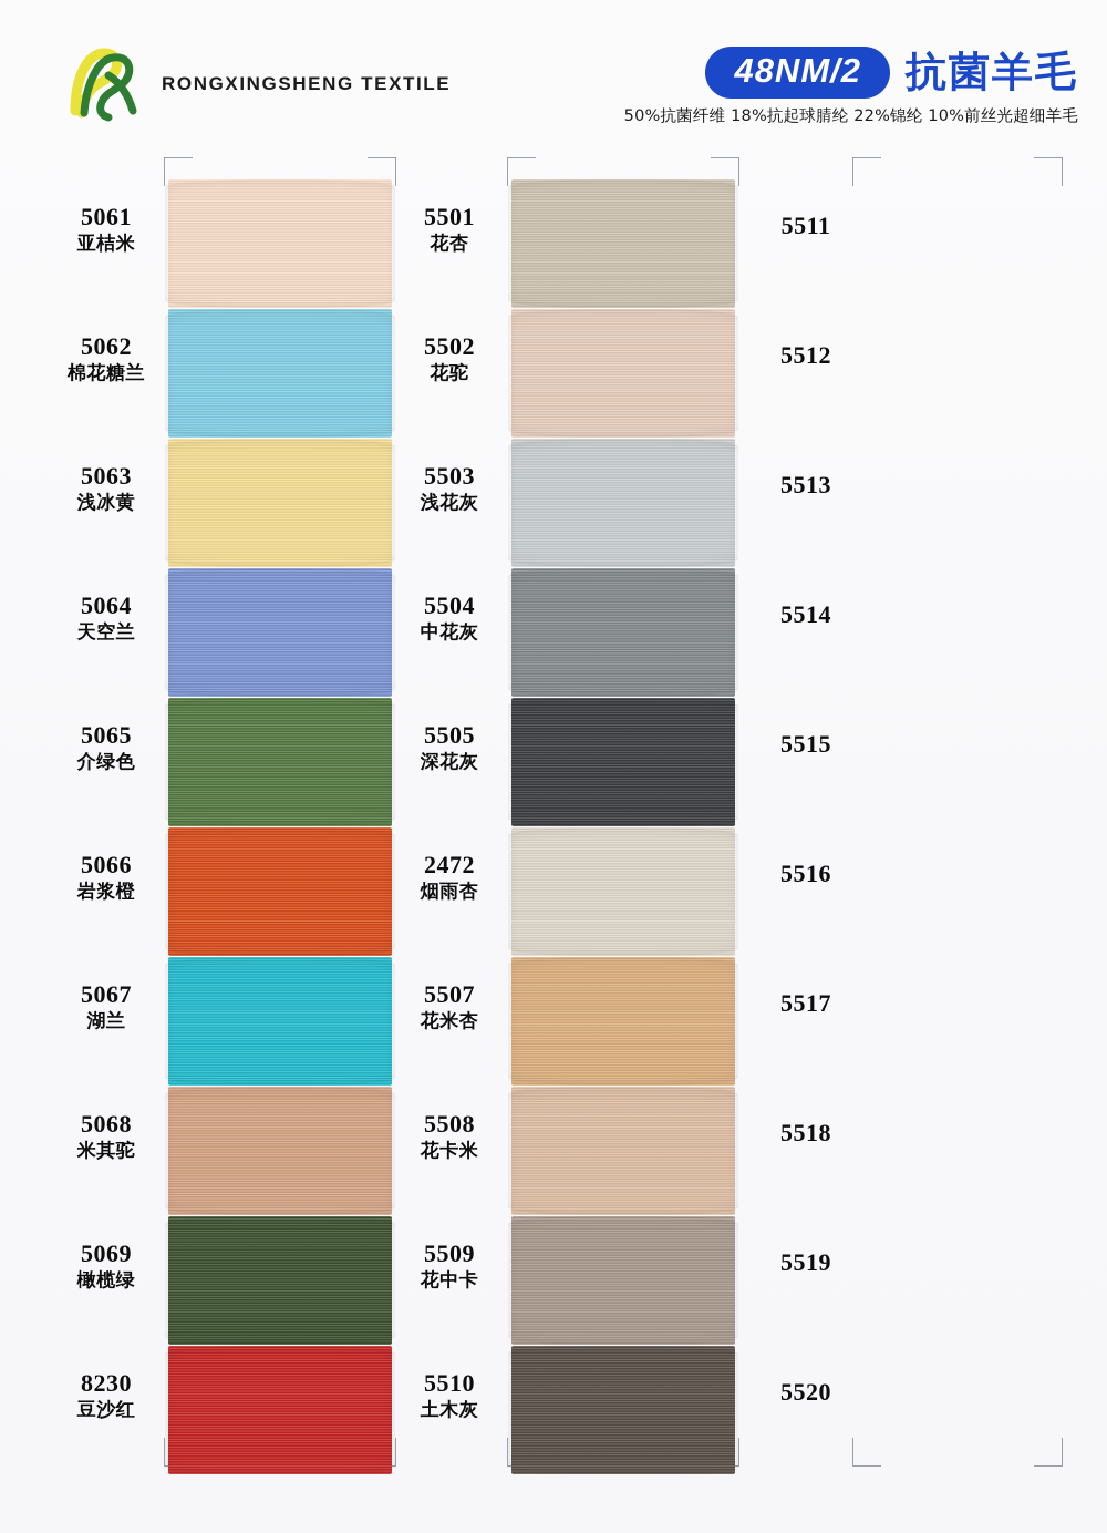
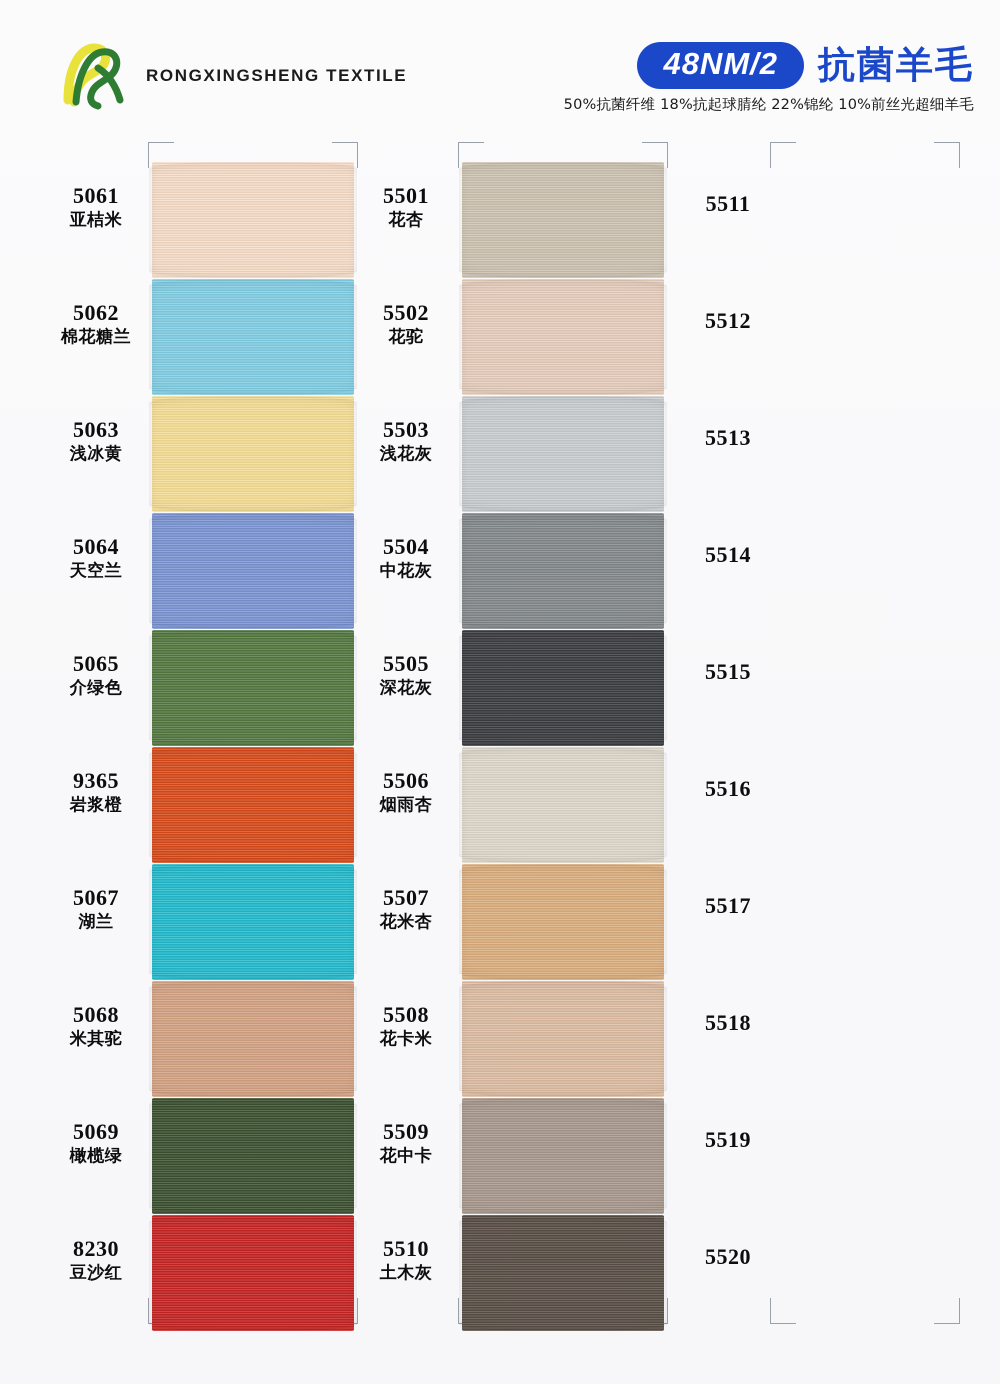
  RONGXINGSHENG TEXTILE
  48NM/2
  抗菌羊毛
  50%抗菌纤维 18%抗起球腈纶 22%锦纶 10%前丝光超细羊毛
  5061
  亚桔米
  5062
  棉花糖兰
  5063
  浅冰黄
  5064
  天空兰
  5065
  介绿色
- 5066
+ 9365
  岩浆橙
  5067
  湖兰
  5068
  米其驼
  5069
  橄榄绿
  8230
  豆沙红
  5501
  花杏
  5502
  花驼
  5503
  浅花灰
  5504
  中花灰
  5505
  深花灰
- 2472
+ 5506
  烟雨杏
  5507
  花米杏
  5508
  花卡米
  5509
  花中卡
  5510
  土木灰
  5511
  5512
  5513
  5514
  5515
  5516
  5517
  5518
  5519
  5520
